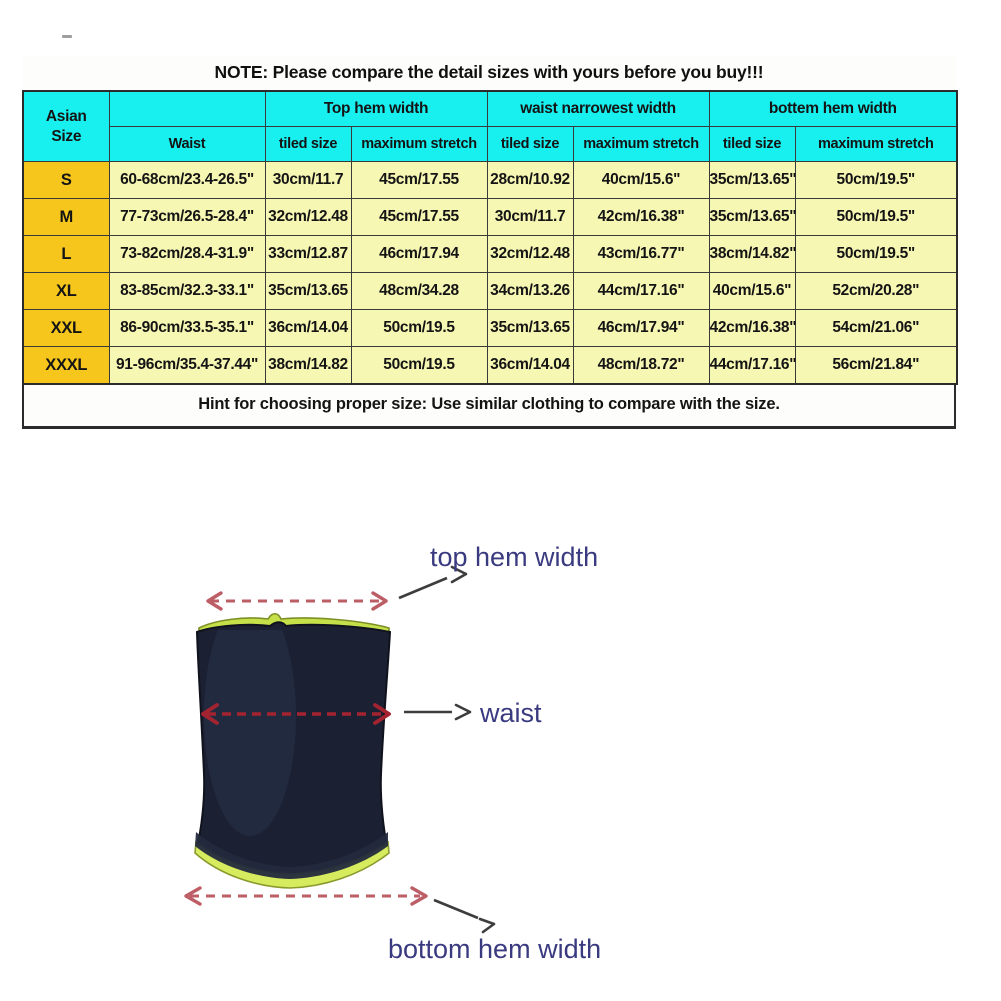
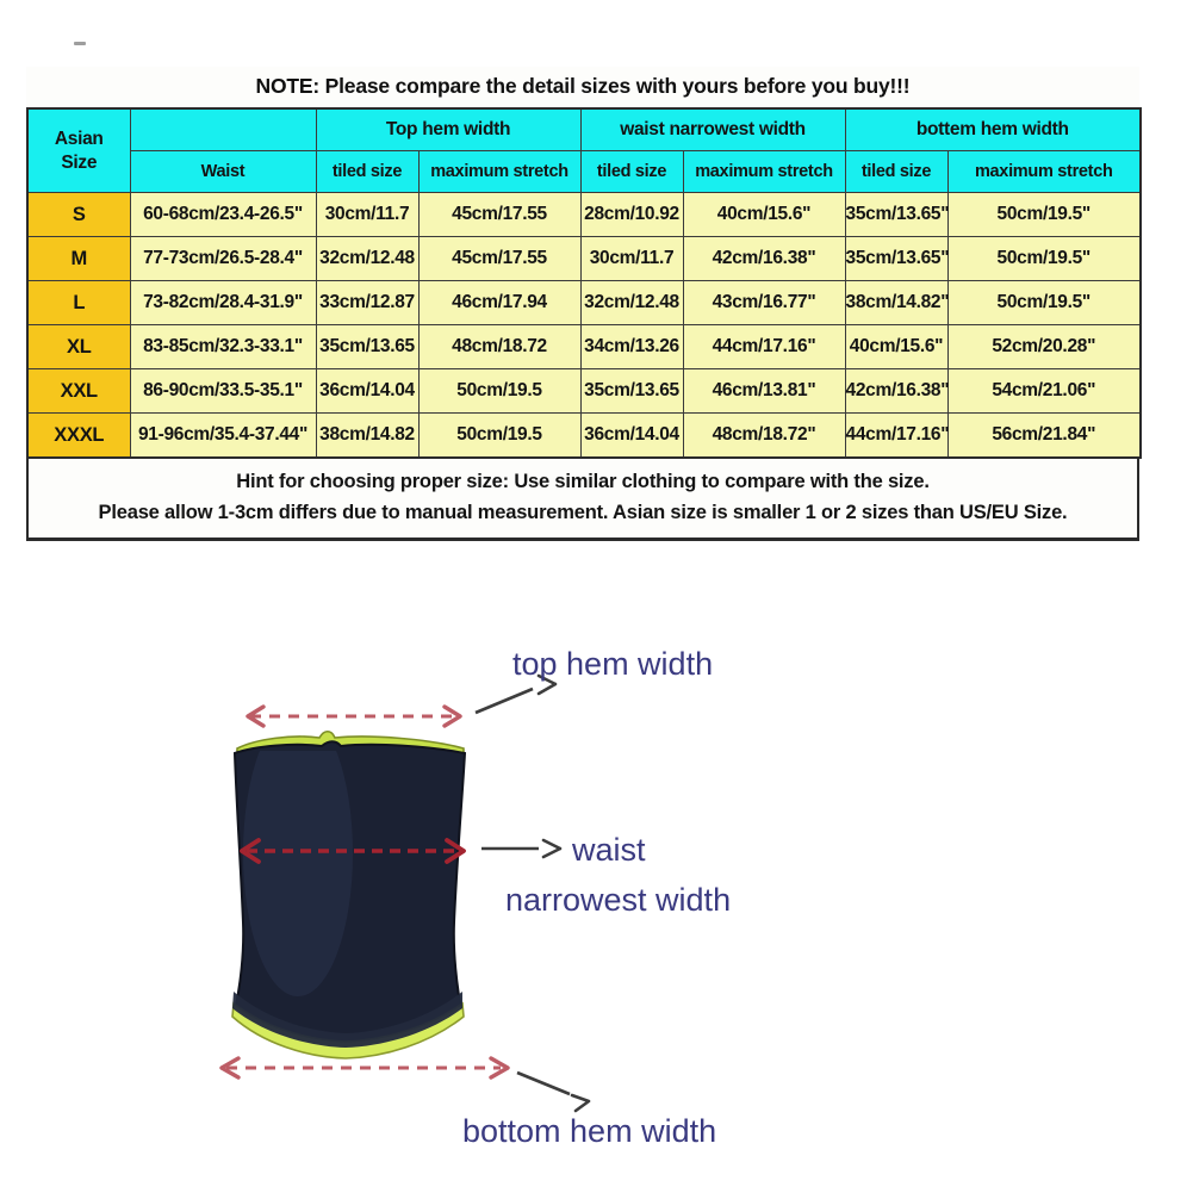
  NOTE: Please compare the detail sizes with yours before you buy!!!
  Asian Size		Top hem width	waist narrowest width	bottem hem width
  Waist	tiled size	maximum stretch	tiled size	maximum stretch	tiled size	maximum stretch
  S	60-68cm/23.4-26.5"	30cm/11.7	45cm/17.55	28cm/10.92	40cm/15.6"	35cm/13.65"	50cm/19.5"
  M	77-73cm/26.5-28.4"	32cm/12.48	45cm/17.55	30cm/11.7	42cm/16.38"	35cm/13.65"	50cm/19.5"
  L	73-82cm/28.4-31.9"	33cm/12.87	46cm/17.94	32cm/12.48	43cm/16.77"	38cm/14.82"	50cm/19.5"
- XL	83-85cm/32.3-33.1"	35cm/13.65	48cm/34.28	34cm/13.26	44cm/17.16"	40cm/15.6"	52cm/20.28"
+ XL	83-85cm/32.3-33.1"	35cm/13.65	48cm/18.72	34cm/13.26	44cm/17.16"	40cm/15.6"	52cm/20.28"
- XXL	86-90cm/33.5-35.1"	36cm/14.04	50cm/19.5	35cm/13.65	46cm/17.94"	42cm/16.38"	54cm/21.06"
+ XXL	86-90cm/33.5-35.1"	36cm/14.04	50cm/19.5	35cm/13.65	46cm/13.81"	42cm/16.38"	54cm/21.06"
  XXXL	91-96cm/35.4-37.44"	38cm/14.82	50cm/19.5	36cm/14.04	48cm/18.72"	44cm/17.16"	56cm/21.84"
  Hint for choosing proper size: Use similar clothing to compare with the size.
+ Please allow 1-3cm differs due to manual measurement. Asian size is smaller 1 or 2 sizes than US/EU Size.
  top hem width
  waist
+ narrowest width
  bottom hem width
